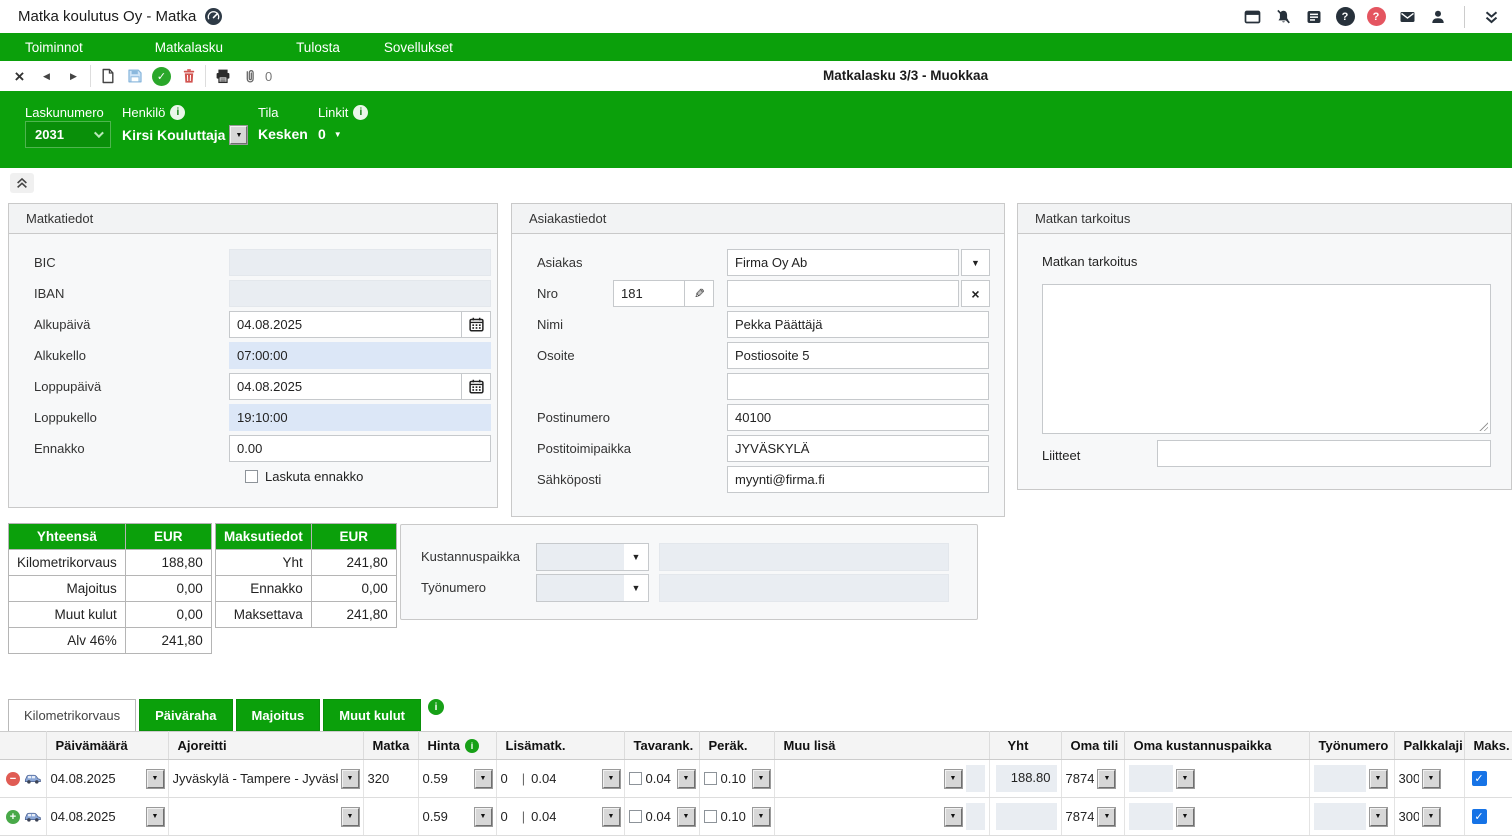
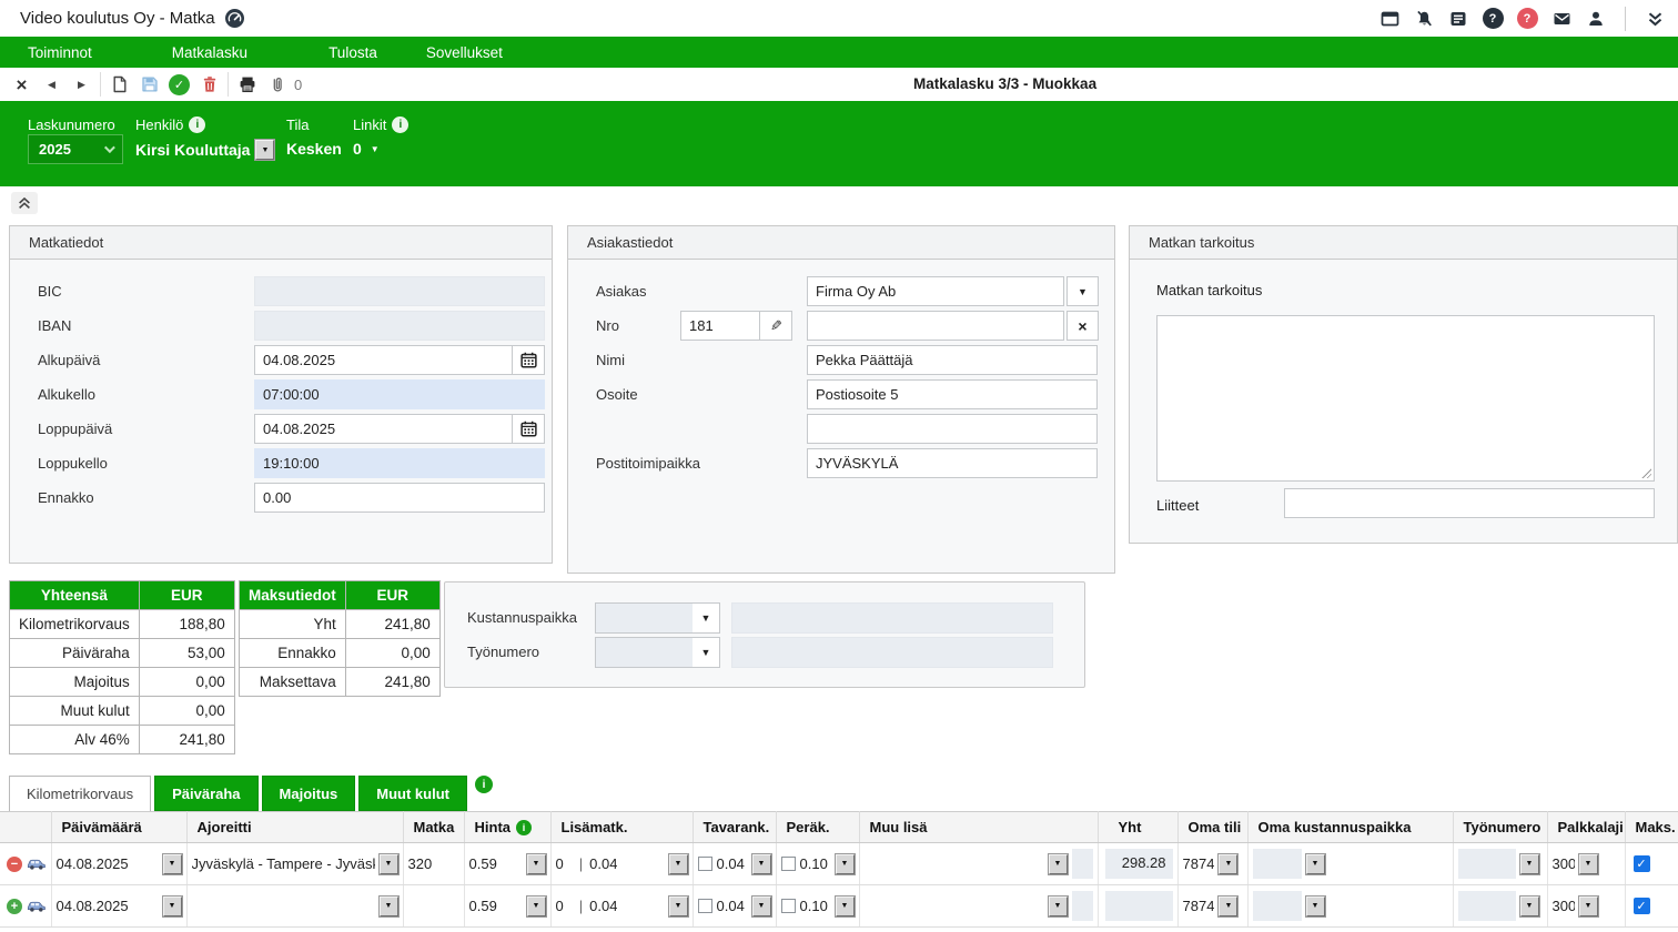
- Matka koulutus Oy - Matka
+ Video koulutus Oy - Matka
  ?
  ?
  Toiminnot
  Matkalasku
  Tulosta
  Sovellukset
  ×
  ◀
  ▶
  ✓
  0
  Matkalasku 3/3 - Muokkaa
  Laskunumero
- 2031
+ 2025
  Henkilö
  i
  Kirsi Kouluttaja
  Tila
  Kesken
  Linkit
  i
  0
  ▼
  Matkatiedot
  BIC
  IBAN
  Alkupäivä
  04.08.2025
  Alkukello
  07:00:00
  Loppupäivä
  04.08.2025
  Loppukello
  19:10:00
  Ennakko
  0.00
- Laskuta ennakko
  Asiakastiedot
  Asiakas
  Firma Oy Ab
  ▼
  Nro
  181
  ×
  Nimi
  Pekka Päättäjä
  Osoite
  Postiosoite 5
- Postinumero
- 40100
  Postitoimipaikka
  JYVÄSKYLÄ
- Sähköposti
- myynti@firma.fi
  Matkan tarkoitus
  Matkan tarkoitus
  Liitteet
  Yhteensä	EUR
  Kilometrikorvaus	188,80
+ Päiväraha	53,00
  Majoitus	0,00
  Muut kulut	0,00
  Alv 46%	241,80
  Maksutiedot	EUR
  Yht	241,80
  Ennakko	0,00
  Maksettava	241,80
  Kustannuspaikka
  ▼
  Työnumero
  ▼
  Kilometrikorvaus
  Päiväraha
  Majoitus
  Muut kulut
  i
  	Päivämäärä	Ajoreitti	Matka	Hinta i	Lisämatk.	Tavarank.	Peräk.	Muu lisä	Yht	Oma tili	Oma kustannuspaikka	Työnumero	Palkkalaji	Maks.
- −	04.08.2025	Jyväskylä - Tampere - Jyväs	320	0.59	0 | 0.04	0.04	0.10		188.80	7874			300	✓
+ −	04.08.2025	Jyväskylä - Tampere - Jyväs	320	0.59	0 | 0.04	0.04	0.10		298.28	7874			300	✓
  +	04.08.2025			0.59	0 | 0.04	0.04	0.10			7874			300	✓
